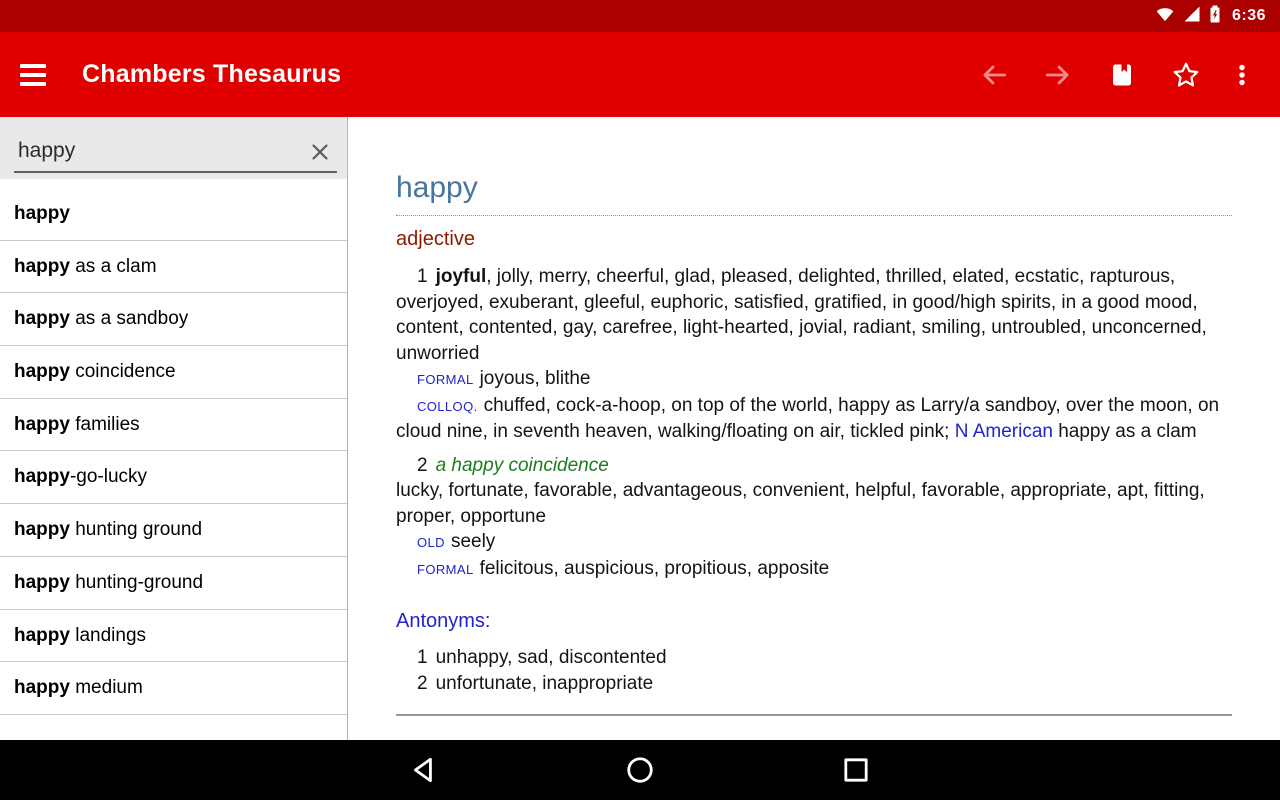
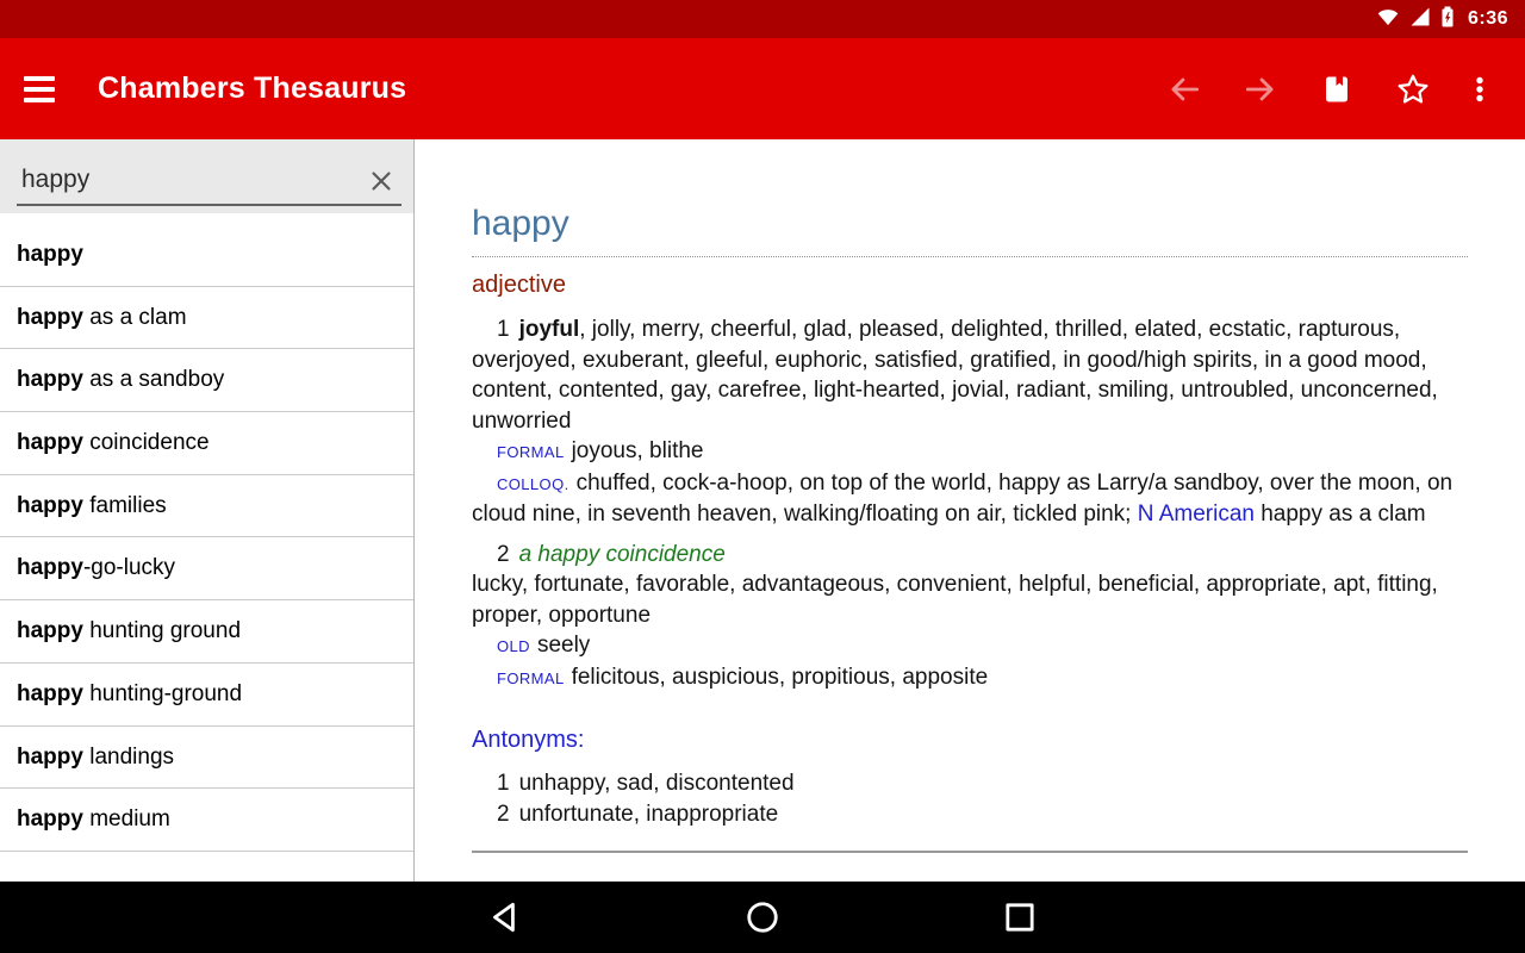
  6:36
  Chambers Thesaurus
  happy
  happy
  happy as a clam
  happy as a sandboy
  happy coincidence
  happy families
  happy-go-lucky
  happy hunting ground
  happy hunting-ground
  happy landings
  happy medium
  happy
  adjective
  1 joyful, jolly, merry, cheerful, glad, pleased, delighted, thrilled, elated, ecstatic, rapturous, overjoyed, exuberant, gleeful, euphoric, satisfied, gratified, in good/high spirits, in a good mood, content, contented, gay, carefree, light-hearted, jovial, radiant, smiling, untroubled, unconcerned, unworried
  FORMAL joyous, blithe
  COLLOQ. chuffed, cock-a-hoop, on top of the world, happy as Larry/a sandboy, over the moon, on cloud nine, in seventh heaven, walking/floating on air, tickled pink; N American happy as a clam
  2 a happy coincidence
- lucky, fortunate, favorable, advantageous, convenient, helpful, favorable, appropriate, apt, fitting, proper, opportune
+ lucky, fortunate, favorable, advantageous, convenient, helpful, beneficial, appropriate, apt, fitting, proper, opportune
  OLD seely
  FORMAL felicitous, auspicious, propitious, apposite
  Antonyms:
  1 unhappy, sad, discontented
  2 unfortunate, inappropriate
